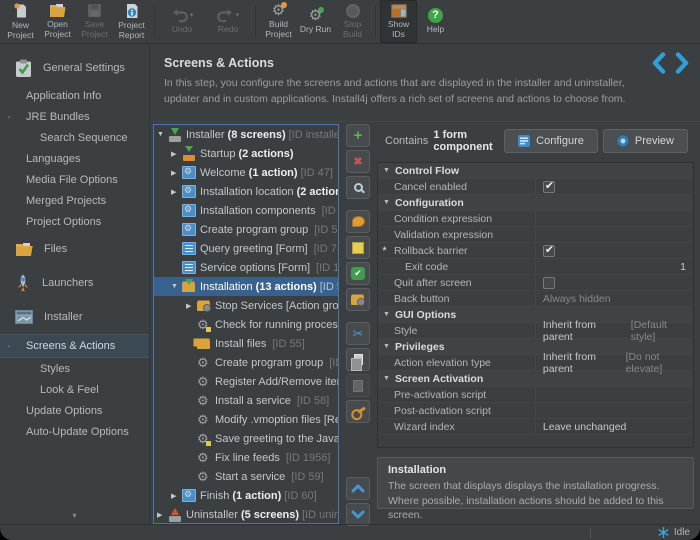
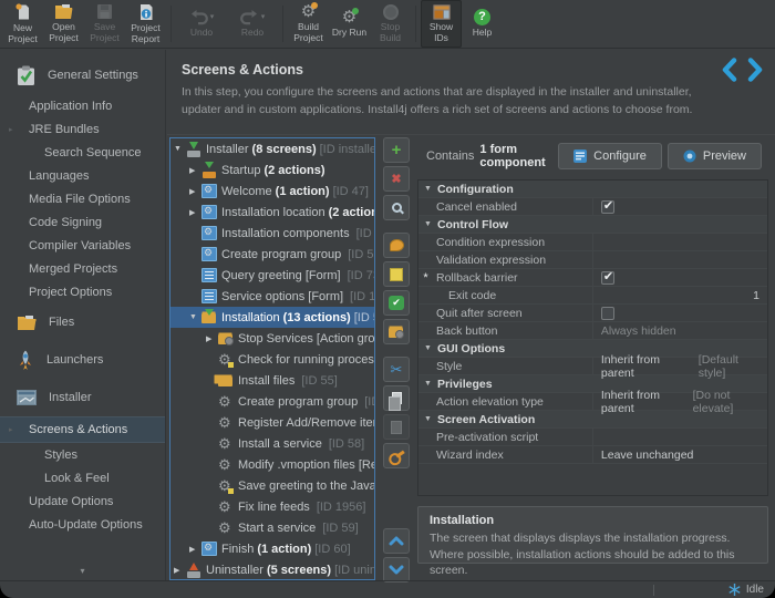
  New Project
  Open Project
  Save Project
  Project Report
  Undo
  Redo
  ⚙
  Build Project
  ⚙
  Dry Run
  Stop Build
  Show IDs
  ?
  Help
  General Settings
  Application Info
  JRE Bundles
  Search Sequence
  Languages
  Media File Options
+ Code Signing
+ Compiler Variables
  Merged Projects
  Project Options
  Files
  Launchers
  Installer
  Screens & Actions
  Styles
  Look & Feel
  Update Options
  Auto-Update Options
  ▾
  Screens & Actions
  In this step, you configure the screens and actions that are displayed in the installer and uninstaller, updater and in custom applications. Install4j offers a rich set of screens and actions to choose from.
  Installer
  (8 screens)
  [ID installe
  Startup
  (2 actions)
  Welcome
  (1 action)
  [ID 47]
  Installation location
  (2 actio
  Installation components
  Create program group
  Query greeting [Form]
  Service options [Form]
  Installation
  (13 actions)
  Stop Services [Action gro
  Check for running proces
  Install files
  [ID 55]
  Create program group
  Register Add/Remove ite
  Install a service
  [ID 58]
  Modify .vmoption files [Re
  Save greeting to the Java
  Fix line feeds
  [ID 1956]
  Start a service
  [ID 59]
  Finish
  (1 action)
  [ID 60]
  Uninstaller
  (5 screens)
  +
  ✖
  ✔
  ✂
  Contains
  1 form component
  Configure
  Preview
- Control Flow
+ Configuration
  Cancel enabled
- Configuration
+ Control Flow
  Condition expression
  Validation expression
  *
  Rollback barrier
  Exit code
  1
  Quit after screen
  Back button
  Always hidden
  GUI Options
  Style
  Inherit from parent
  [Default style]
  Privileges
  Action elevation type
  Inherit from parent
  [Do not elevate]
  Screen Activation
  Pre-activation script
- Post-activation script
  Wizard index
  Leave unchanged
  Installation
  The screen that displays displays the installation progress. Where possible, installation actions should be added to this screen.
  Idle
